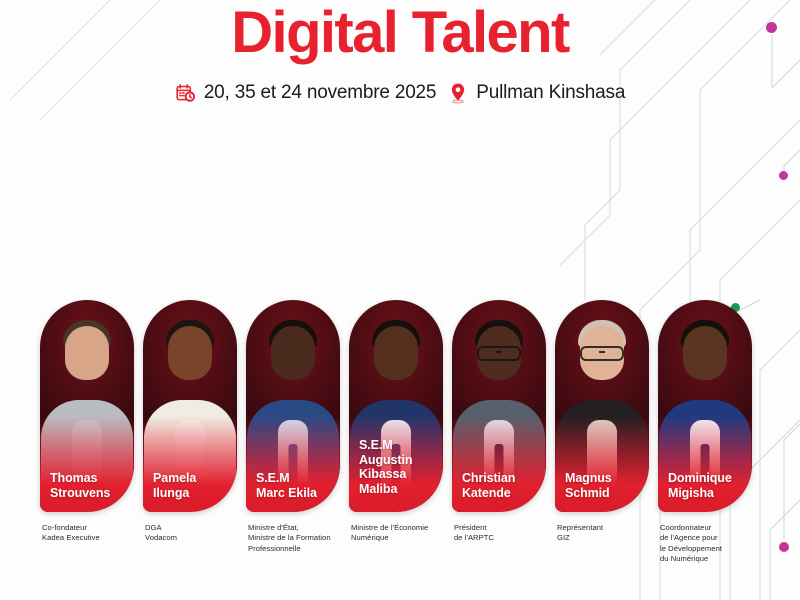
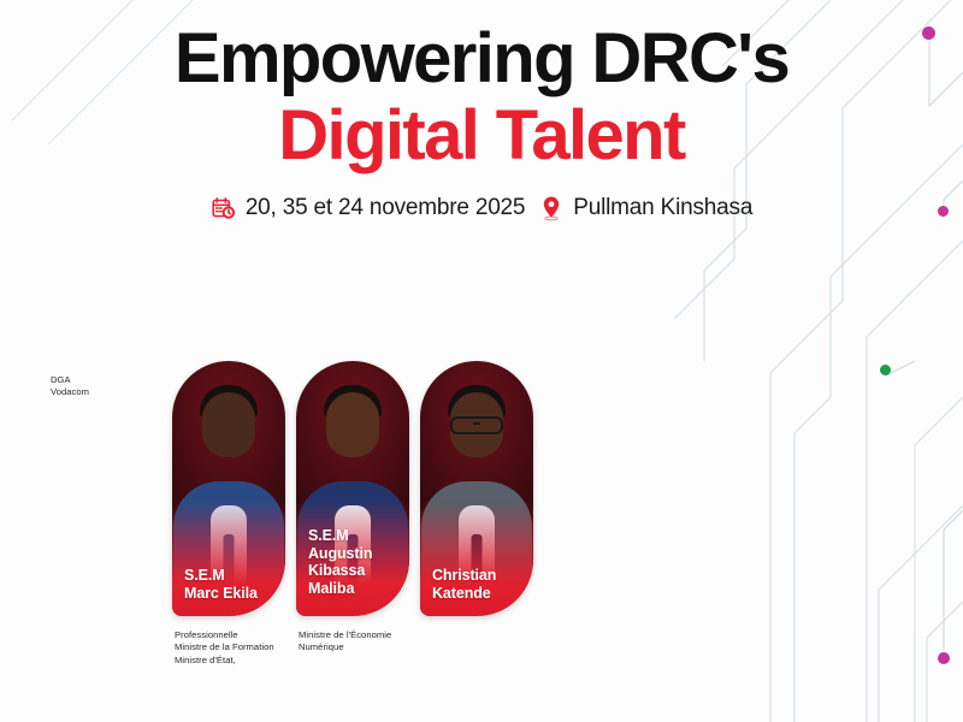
+ Empowering DRC's
  Digital Talent
  20, 35 et 24 novembre 2025
  Pullman Kinshasa
- Thomas
- Strouvens
- Co-fondateur
- Kadea Executive
- Pamela
- Ilunga
  DGA
  Vodacom
  S.E.M
  Marc Ekila
- Ministre d'État,
+ Professionnelle
  Ministre de la Formation
- Professionnelle
+ Ministre d'État,
  S.E.M
  Augustin
  Kibassa
  Maliba
  Ministre de l'Économie
  Numérique
  Christian
  Katende
- Président
- de l'ARPTC
- Magnus
- Schmid
- Représentant
- GIZ
- Dominique
- Migisha
- Coordonnateur
- de l'Agence pour
- le Développement
- du Numérique
